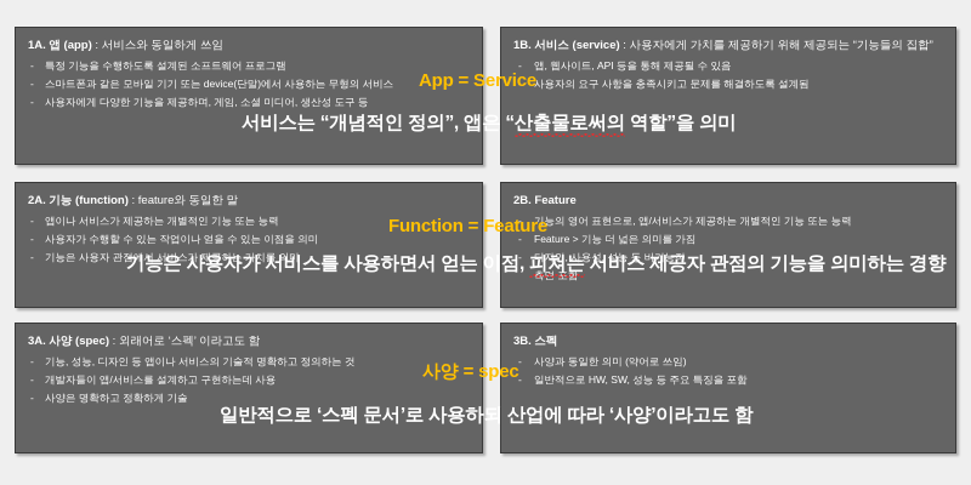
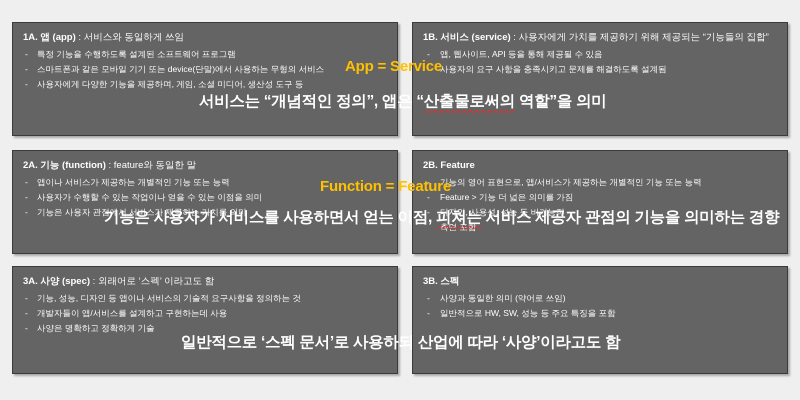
  1A. 앱 (app) : 서비스와 동일하게 쓰임
  -
  특정 기능을 수행하도록 설계된 소프트웨어 프로그램
  -
  스마트폰과 같은 모바일 기기 또는 device(단말)에서 사용하는 무형의 서비스
  -
  사용자에게 다양한 기능을 제공하며, 게임, 소셜 미디어, 생산성 도구 등
  1B. 서비스 (service) : 사용자에게 가치를 제공하기 위해 제공되는 “기능들의 집합”
  -
  앱, 웹사이트, API 등을 통해 제공될 수 있음
  -
  사용자의 요구 사항을 충족시키고 문제를 해결하도록 설계됨
  2A. 기능 (function) : feature와 동일한 말
  -
  앱이나 서비스가 제공하는 개별적인 기능 또는 능력
  -
  사용자가 수행할 수 있는 작업이나 얻을 수 있는 이점을 의미
  -
  기능은 사용자 관점에서 서비스가 제공하는 가치를 의미
  2B. Feature
  -
  기능의 영어 표현으로, 앱/서비스가 제공하는 개별적인 기능 또는 능력
  -
  Feature > 기능 더 넓은 의미를 가짐
  -
  3A. 사양 (spec) : 외래어로 ‘스펙’ 이라고도 함
  -
- 기능, 성능, 디자인 등 앱이나 서비스의 기술적 명확하고 정의하는 것
+ 기능, 성능, 디자인 등 앱이나 서비스의 기술적 요구사항을 정의하는 것
  -
  개발자들이 앱/서비스를 설계하고 구현하는데 사용
  -
  사양은 명확하고 정확하게 기술
  3B. 스펙
  -
  사양과 동일한 의미 (약어로 쓰임)
  -
  일반적으로 HW, SW, 성능 등 주요 특징을 포함
  App = Service
  Function = Feature
- 사양 = spec
  서비스는 “개념적인 정의”, 앱은 “산출물로써의 역할”을 의미
  기능은 사용자가 서비스를 사용하면서 얻는 이점, 피쳐는 서비스 제공자 관점의 기능을 의미하는 경향
  일반적으로 ‘스펙 문서’로 사용하되 산업에 따라 ‘사양’이라고도 함
